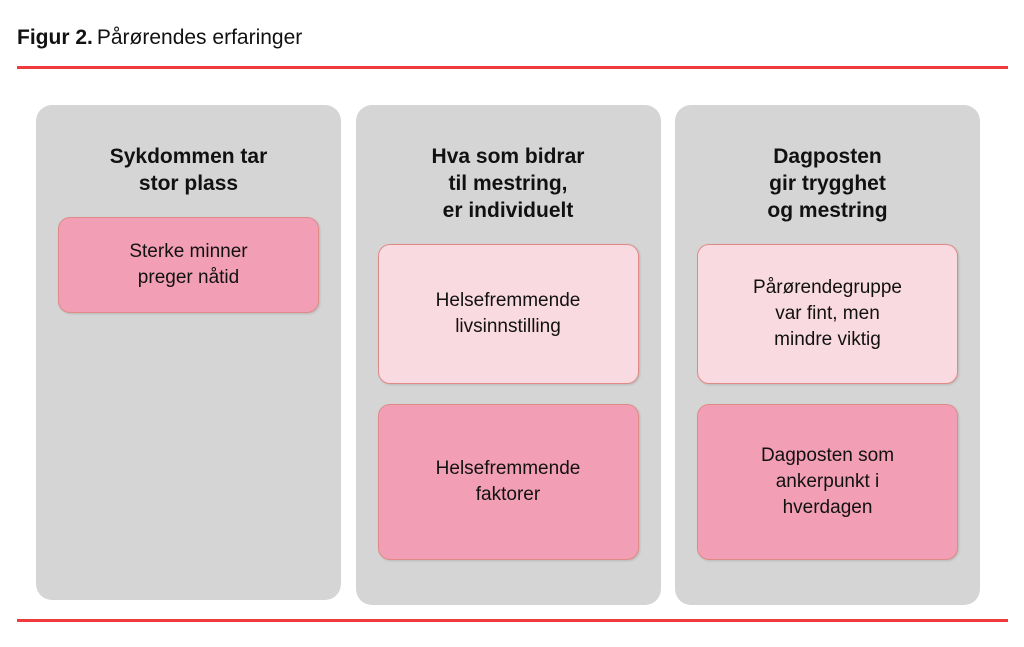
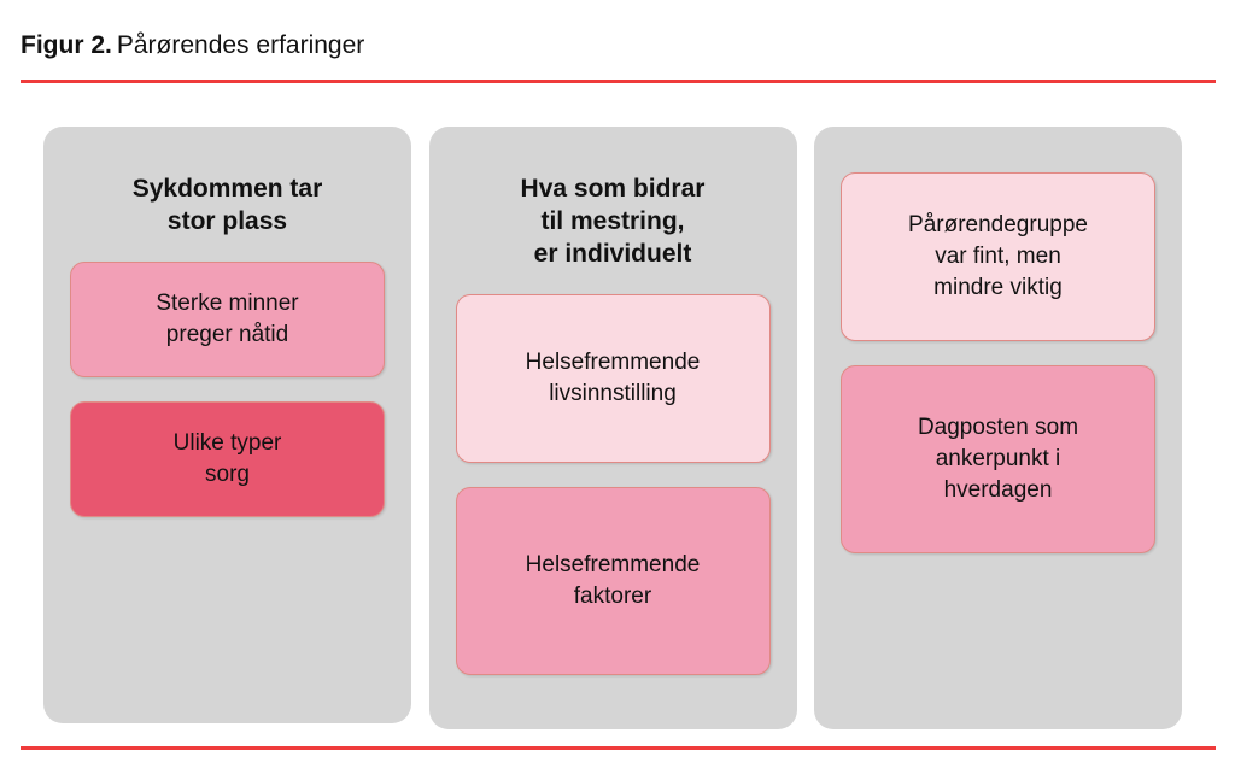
  Figur 2. Pårørendes erfaringer
  Sykdommen tar
  stor plass
  Sterke minner
  preger nåtid
+ Ulike typer
+ sorg
  Hva som bidrar
  til mestring,
  er individuelt
  Helsefremmende
  livsinnstilling
  Helsefremmende
  faktorer
- Dagposten
- gir trygghet
- og mestring
  Pårørendegruppe
  var fint, men
  mindre viktig
  Dagposten som
  ankerpunkt i
  hverdagen
